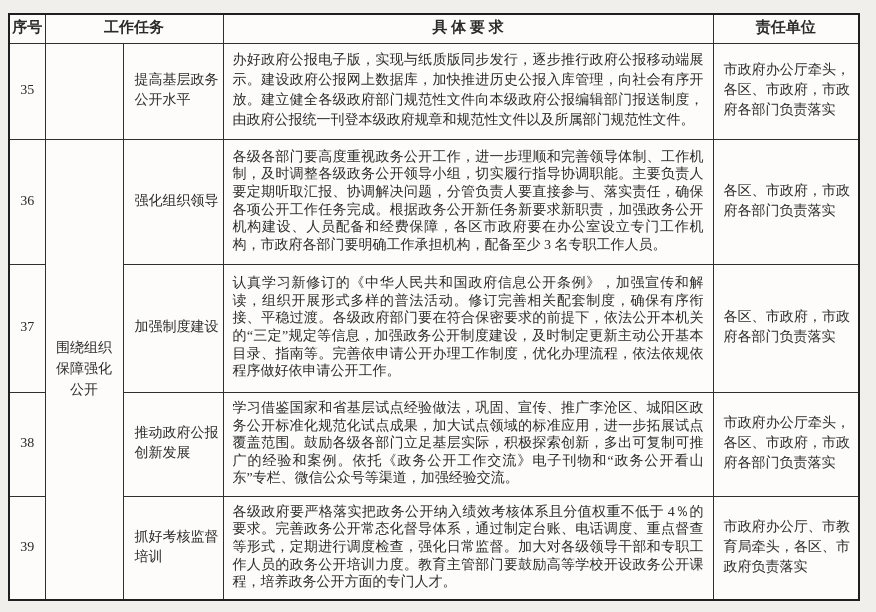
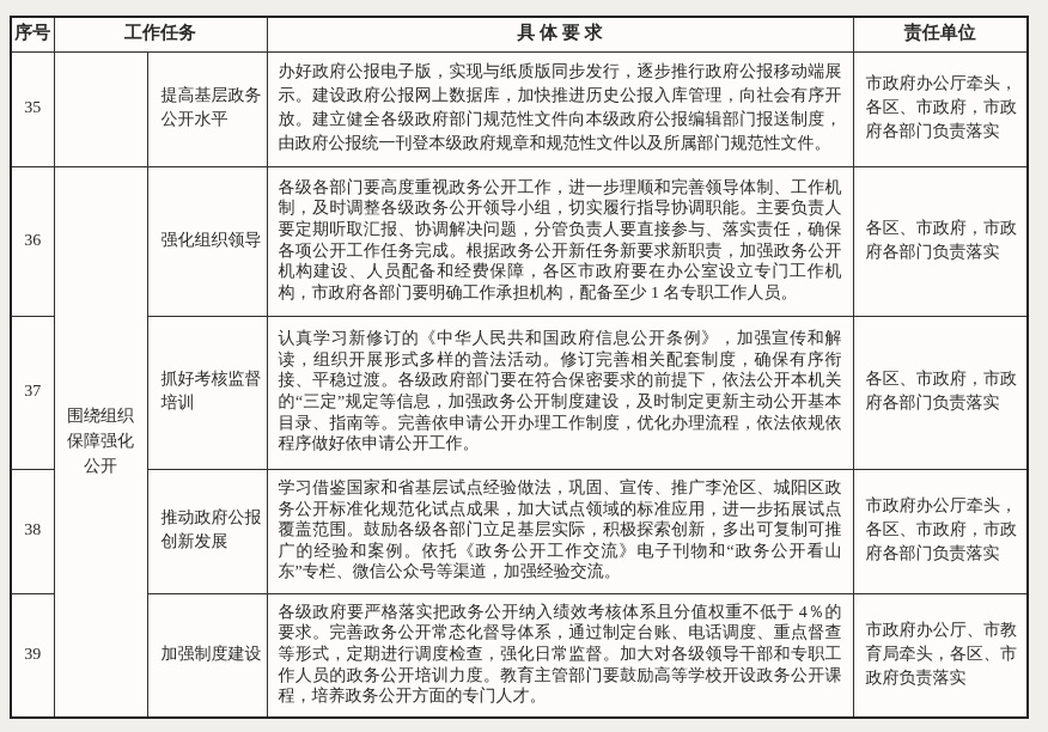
  序号	工作任务	具 体 要 求	责任单位
  35		提高基层政务 公开水平	办好政府公报电子版，实现与纸质版同步发行，逐步推行政府公报移动端展示。建设政府公报网上数据库，加快推进历史公报入库管理，向社会有序开放。建立健全各级政府部门规范性文件向本级政府公报编辑部门报送制度，由政府公报统一刊登本级政府规章和规范性文件以及所属部门规范性文件。	市政府办公厅牵头，各区、市政府，市政府各部门负责落实
- 36	围绕组织 保障强化 公开	强化组织领导	各级各部门要高度重视政务公开工作，进一步理顺和完善领导体制、工作机制，及时调整各级政务公开领导小组，切实履行指导协调职能。主要负责人要定期听取汇报、协调解决问题，分管负责人要直接参与、落实责任，确保各项公开工作任务完成。根据政务公开新任务新要求新职责，加强政务公开机构建设、人员配备和经费保障，各区市政府要在办公室设立专门工作机构，市政府各部门要明确工作承担机构，配备至少 3 名专职工作人员。	各区、市政府，市政府各部门负责落实
+ 36	围绕组织 保障强化 公开	强化组织领导	各级各部门要高度重视政务公开工作，进一步理顺和完善领导体制、工作机制，及时调整各级政务公开领导小组，切实履行指导协调职能。主要负责人要定期听取汇报、协调解决问题，分管负责人要直接参与、落实责任，确保各项公开工作任务完成。根据政务公开新任务新要求新职责，加强政务公开机构建设、人员配备和经费保障，各区市政府要在办公室设立专门工作机构，市政府各部门要明确工作承担机构，配备至少 1 名专职工作人员。	各区、市政府，市政府各部门负责落实
- 37	加强制度建设	认真学习新修订的《中华人民共和国政府信息公开条例》，加强宣传和解读，组织开展形式多样的普法活动。修订完善相关配套制度，确保有序衔接、平稳过渡。各级政府部门要在符合保密要求的前提下，依法公开本机关的“三定”规定等信息，加强政务公开制度建设，及时制定更新主动公开基本目录、指南等。完善依申请公开办理工作制度，优化办理流程，依法依规依程序做好依申请公开工作。	各区、市政府，市政府各部门负责落实
+ 37	抓好考核监督 培训	认真学习新修订的《中华人民共和国政府信息公开条例》，加强宣传和解读，组织开展形式多样的普法活动。修订完善相关配套制度，确保有序衔接、平稳过渡。各级政府部门要在符合保密要求的前提下，依法公开本机关的“三定”规定等信息，加强政务公开制度建设，及时制定更新主动公开基本目录、指南等。完善依申请公开办理工作制度，优化办理流程，依法依规依程序做好依申请公开工作。	各区、市政府，市政府各部门负责落实
  38	推动政府公报 创新发展	学习借鉴国家和省基层试点经验做法，巩固、宣传、推广李沧区、城阳区政务公开标准化规范化试点成果，加大试点领域的标准应用，进一步拓展试点覆盖范围。鼓励各级各部门立足基层实际，积极探索创新，多出可复制可推广的经验和案例。依托《政务公开工作交流》电子刊物和“政务公开看山东”专栏、微信公众号等渠道，加强经验交流。	市政府办公厅牵头，各区、市政府，市政府各部门负责落实
- 39	抓好考核监督 培训	各级政府要严格落实把政务公开纳入绩效考核体系且分值权重不低于 4％的要求。完善政务公开常态化督导体系，通过制定台账、电话调度、重点督查等形式，定期进行调度检查，强化日常监督。加大对各级领导干部和专职工作人员的政务公开培训力度。教育主管部门要鼓励高等学校开设政务公开课程，培养政务公开方面的专门人才。	市政府办公厅、市教育局牵头，各区、市政府负责落实
+ 39	加强制度建设	各级政府要严格落实把政务公开纳入绩效考核体系且分值权重不低于 4％的要求。完善政务公开常态化督导体系，通过制定台账、电话调度、重点督查等形式，定期进行调度检查，强化日常监督。加大对各级领导干部和专职工作人员的政务公开培训力度。教育主管部门要鼓励高等学校开设政务公开课程，培养政务公开方面的专门人才。	市政府办公厅、市教育局牵头，各区、市政府负责落实
